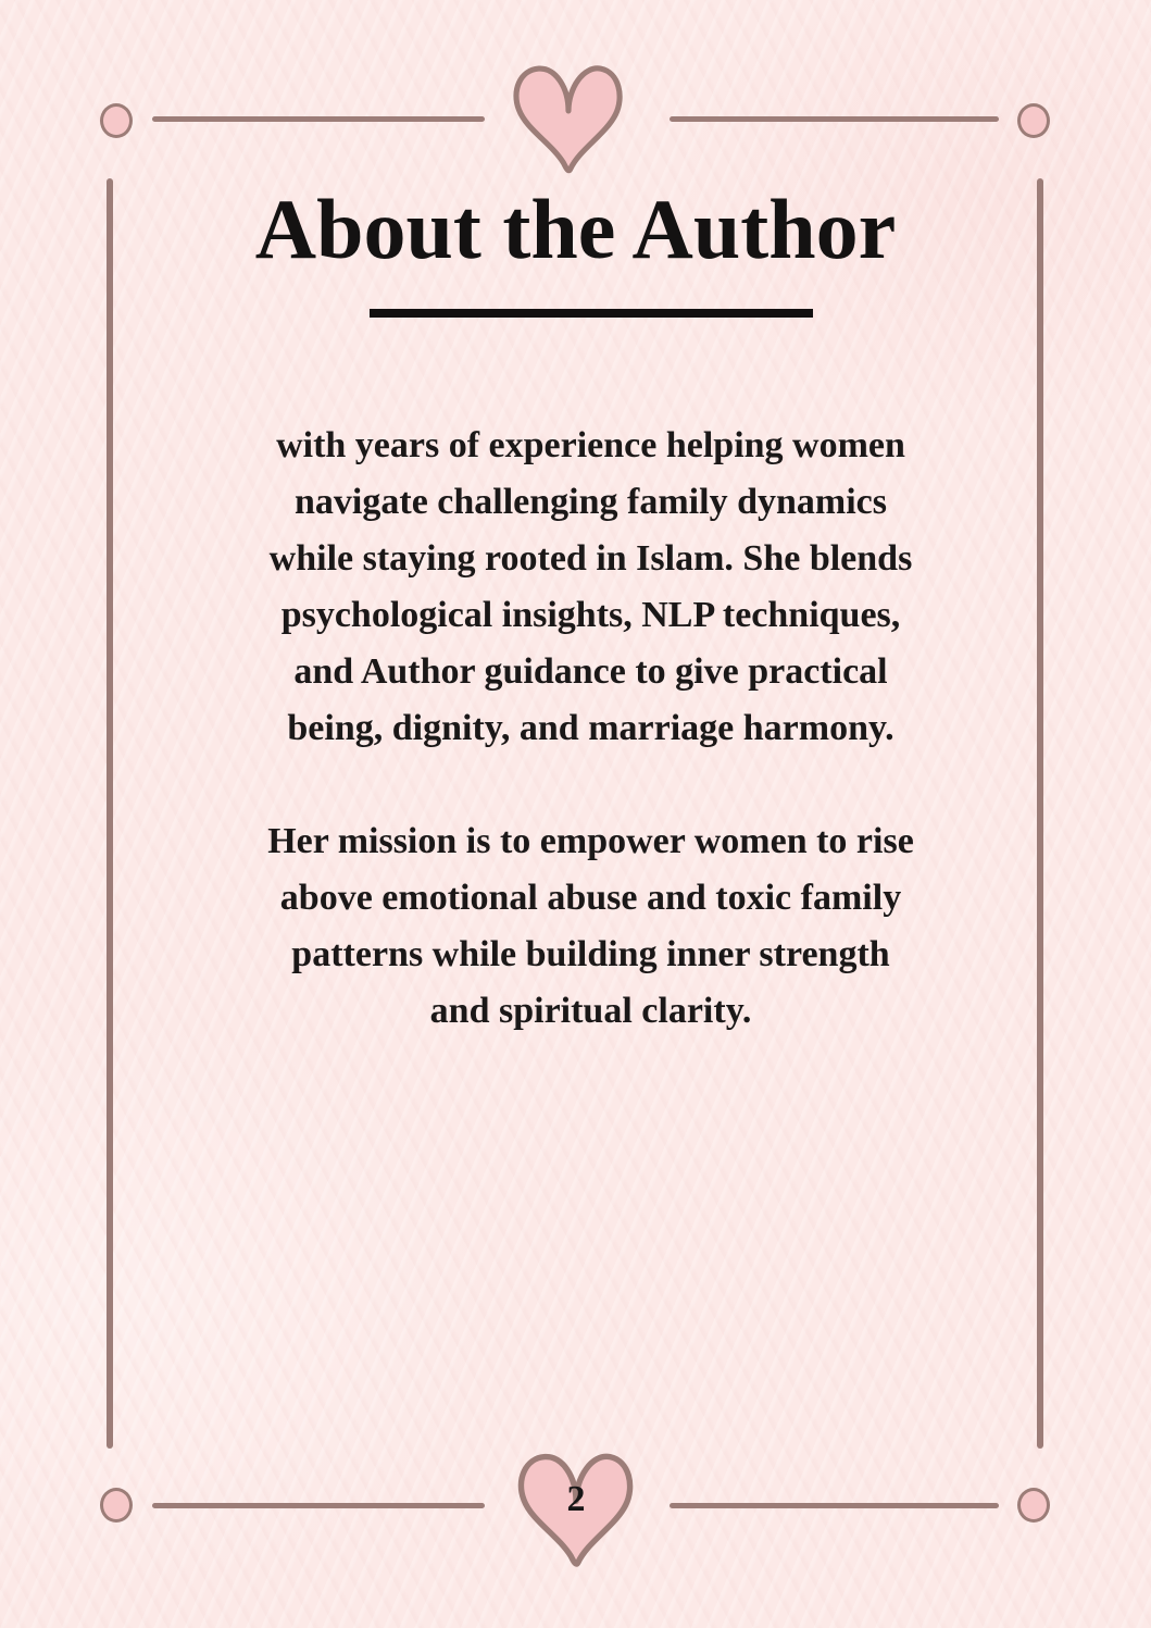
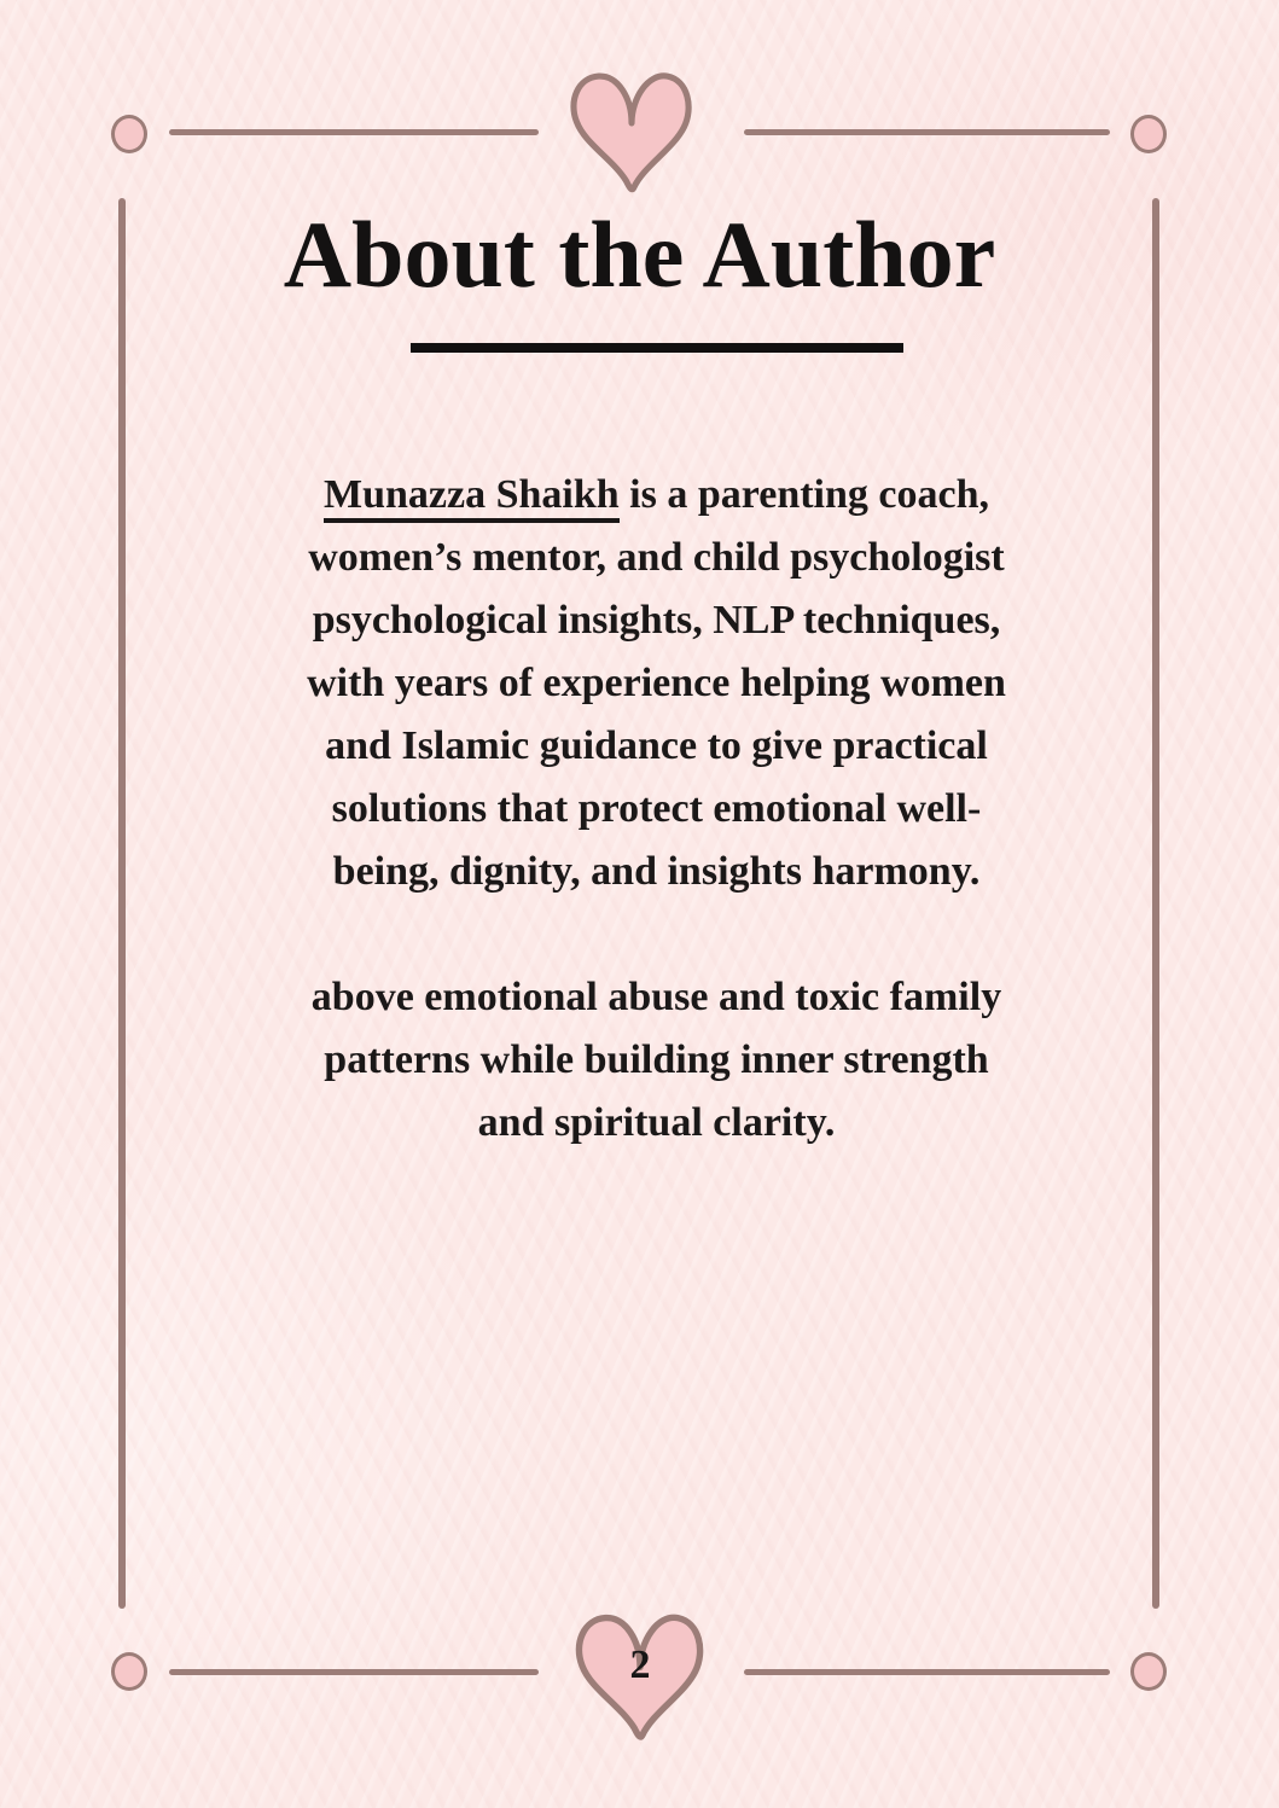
  About the Author
+ Munazza Shaikh is a parenting coach,
+ women’s mentor, and child psychologist
- with years of experience helping women
+ psychological insights, NLP techniques,
- navigate challenging family dynamics
- while staying rooted in Islam. She blends
- psychological insights, NLP techniques,
+ with years of experience helping women
- and Author guidance to give practical
+ and Islamic guidance to give practical
+ solutions that protect emotional well-
- being, dignity, and marriage harmony.
+ being, dignity, and insights harmony.
- Her mission is to empower women to rise
  above emotional abuse and toxic family
  patterns while building inner strength
  and spiritual clarity.
  2
